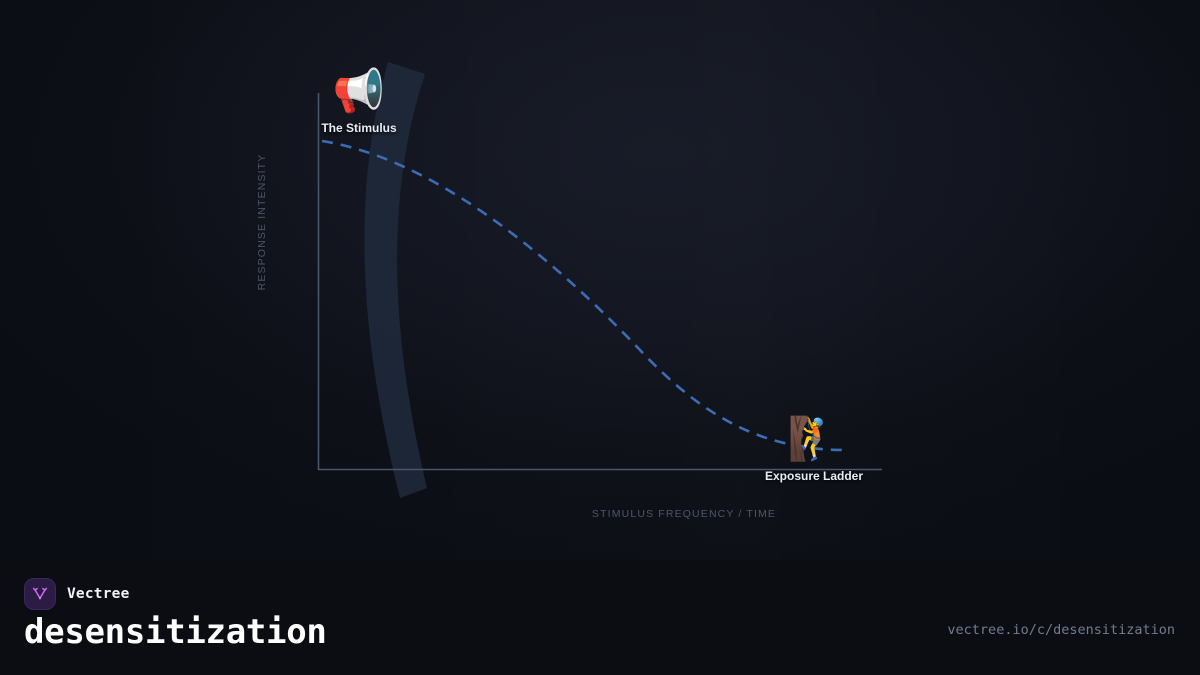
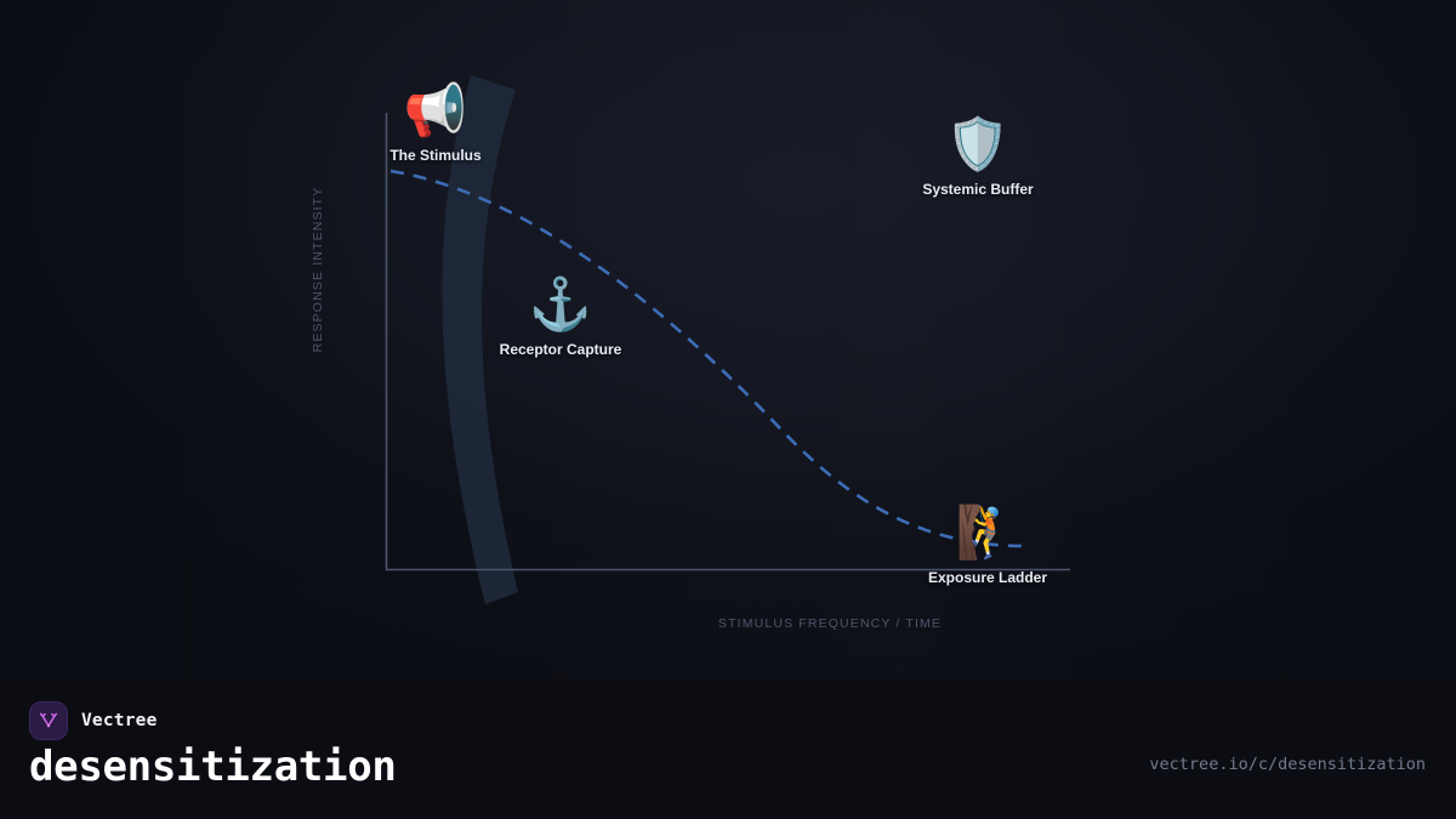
  📢
  The Stimulus
+ ⚓
+ Receptor Capture
+ 🛡️
+ Systemic Buffer
  🧗
  Exposure Ladder
  Vectree
  desensitization
  vectree.io/c/desensitization
